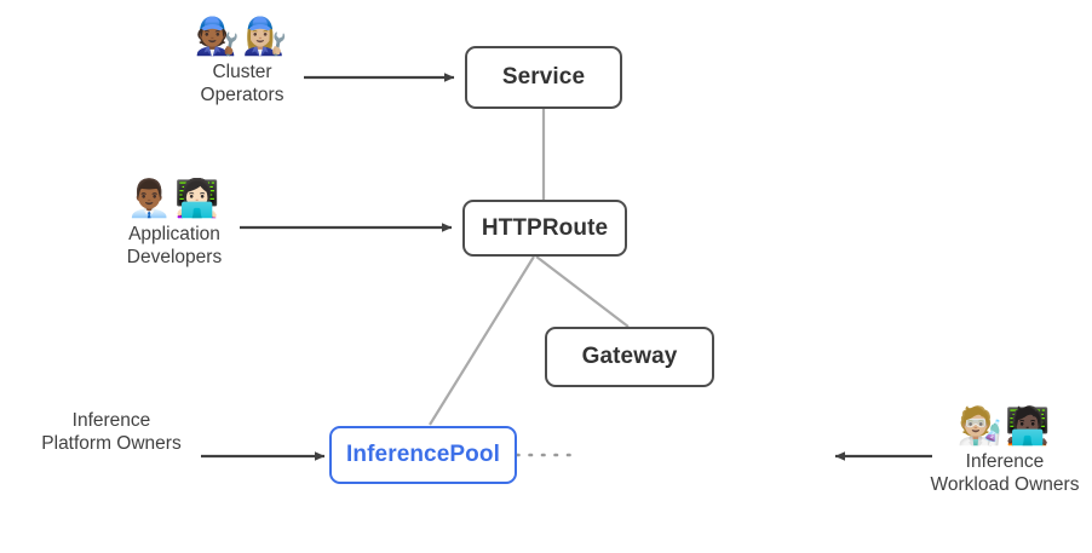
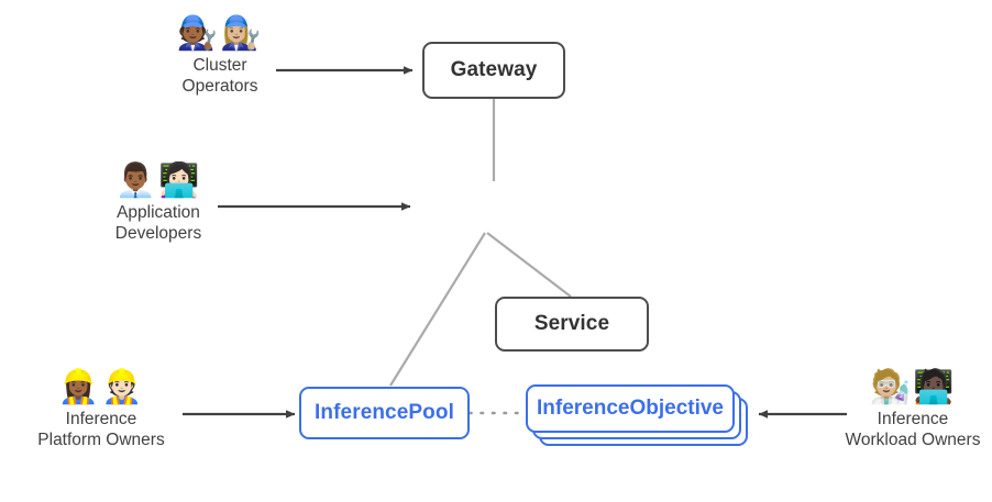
- Service
+ Gateway
- HTTPRoute
- Gateway
+ Service
  InferencePool
+ InferenceObjective
  🧑🏾‍🔧👩🏼‍🔧
  Cluster
  Operators
  👨🏾‍💼👩🏻‍💻
  Application
  Developers
+ 👷🏾‍♀️👷🏻
  Inference
  Platform Owners
  🧑🏼‍🔬🧑🏿‍💻
  Inference
  Workload Owners
